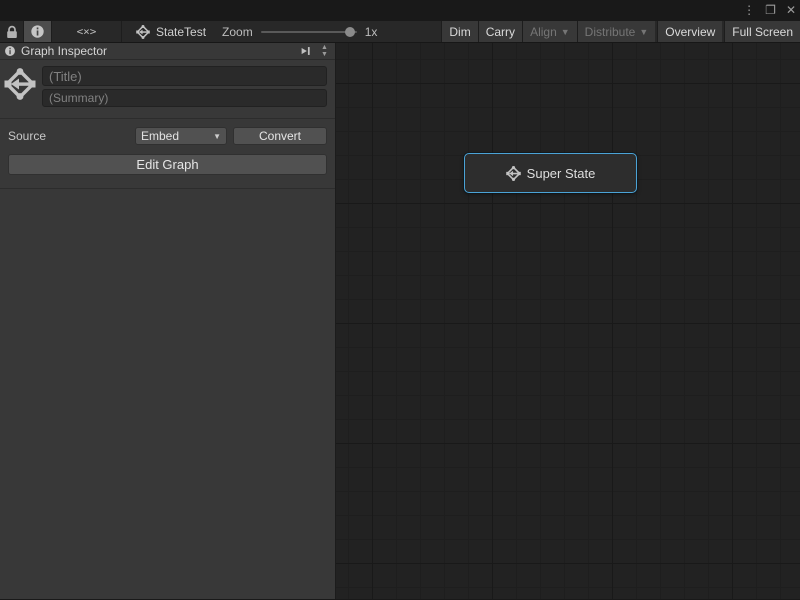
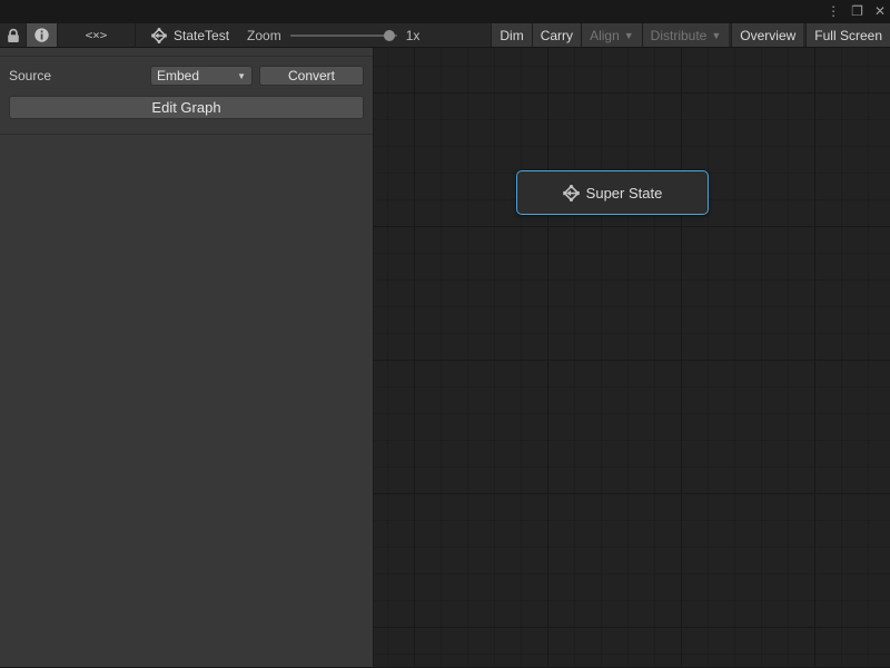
  ⋮
  ❐
  ✕
  <×>
  StateTest
  Zoom
  1x
  Dim
  Carry
  Align
  ▼
  Distribute
  ▼
  Overview
  Full Screen
- Graph Inspector
- (Title)
- (Summary)
  Source
  Embed
  ▼
  Convert
  Edit Graph
  Super State
